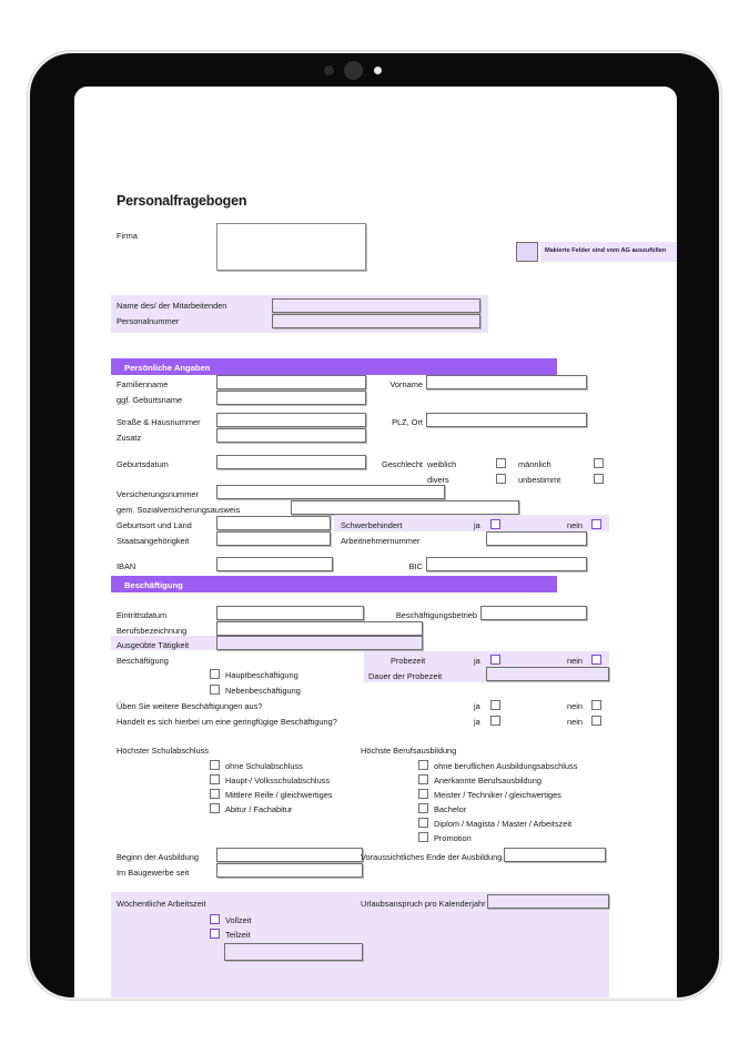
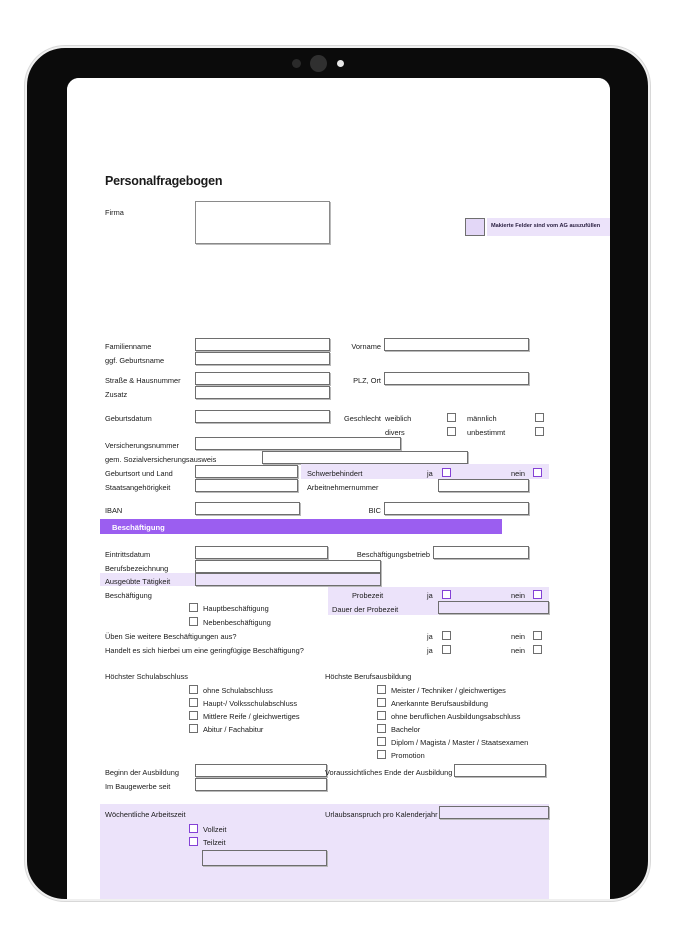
  Personalfragebogen
  Firma
- Name des/ der Mitarbeitenden
- Personalnummer
- Persönliche Angaben
  Familienname
  ggf. Geburtsname
  Vorname
  Straße & Hausnummer
  Zusatz
  PLZ, Ort
  Geburtsdatum
  Geschlecht
  weiblich
  männlich
  divers
  unbestimmt
  Versicherungsnummer
  gem. Sozialversicherungsausweis
  Geburtsort und Land
  Schwerbehindert
  ja
  nein
  Staatsangehörigkeit
  Arbeitnehmernummer
  IBAN
  BIC
  Beschäftigung
  Eintrittsdatum
  Beschäftigungsbetrieb
  Berufsbezeichnung
  Ausgeübte Tätigkeit
  Beschäftigung
  Probezeit
  ja
  nein
  Dauer der Probezeit
  Hauptbeschäftigung
  Nebenbeschäftigung
  Üben Sie weitere Beschäftigungen aus?
  ja
  nein
  Handelt es sich hierbei um eine geringfügige Beschäftigung?
  ja
  nein
  Höchster Schulabschluss
  ohne Schulabschluss
  Haupt-/ Volksschulabschluss
  Mittlere Reife / gleichwertiges
  Abitur / Fachabitur
  Höchste Berufsausbildung
- ohne beruflichen Ausbildungsabschluss
+ Meister / Techniker / gleichwertiges
  Anerkannte Berufsausbildung
- Meister / Techniker / gleichwertiges
+ ohne beruflichen Ausbildungsabschluss
  Bachelor
- Diplom / Magista / Master / Arbeitszeit
+ Diplom / Magista / Master / Staatsexamen
  Promotion
  Beginn der Ausbildung
  Voraussichtliches Ende der Ausbildung
  Im Baugewerbe seit
  Wöchentliche Arbeitszeit
  Urlaubsanspruch pro Kalenderjahr
  Vollzeit
  Teilzeit
